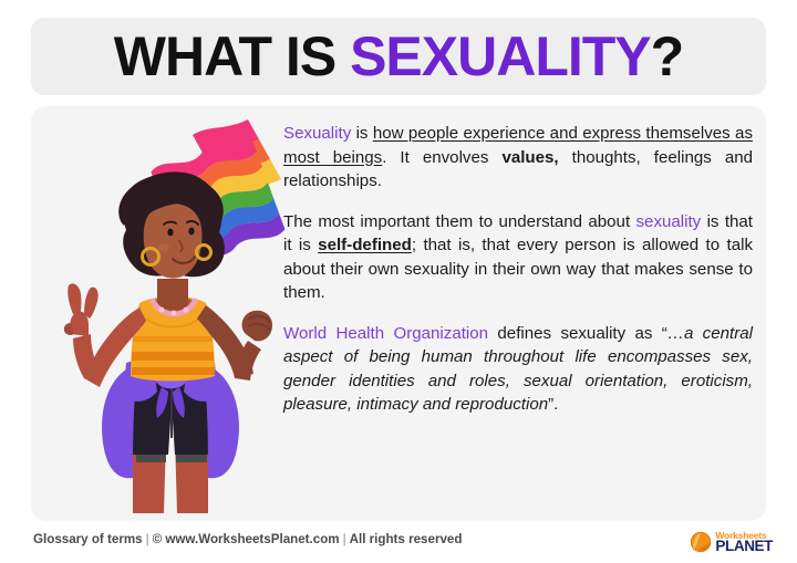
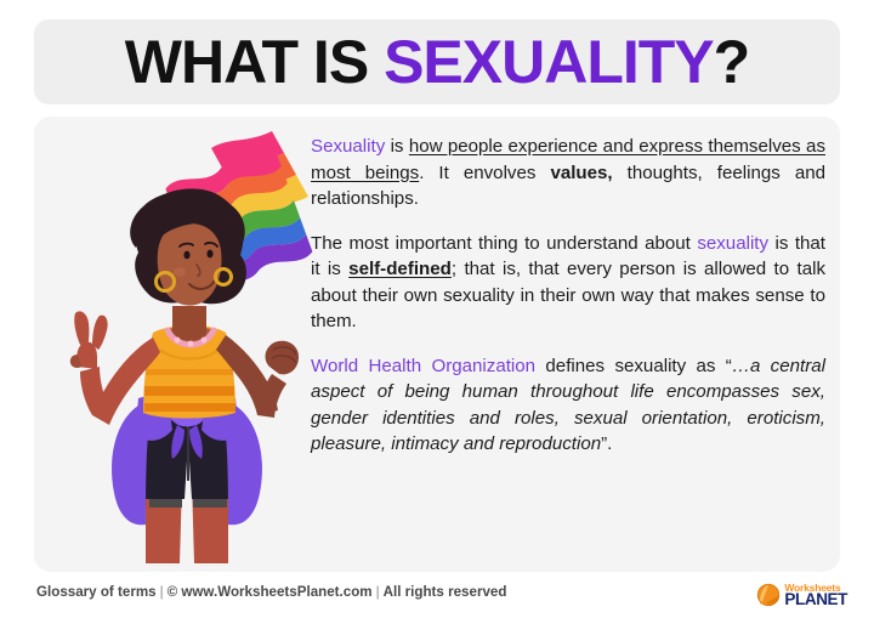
  WHAT IS SEXUALITY?
  Sexuality is how people experience and express themselves as most beings. It envolves values, thoughts, feelings and relationships.
- The most important them to understand about sexuality is that it is self-defined; that is, that every person is allowed to talk about their own sexuality in their own way that makes sense to them.
+ The most important thing to understand about sexuality is that it is self-defined; that is, that every person is allowed to talk about their own sexuality in their own way that makes sense to them.
  World Health Organization defines sexuality as “…a central aspect of being human throughout life encompasses sex, gender identities and roles, sexual orientation, eroticism, pleasure, intimacy and reproduction”.
  Glossary of terms | © www.WorksheetsPlanet.com | All rights reserved
  Worksheets
  PLANET
